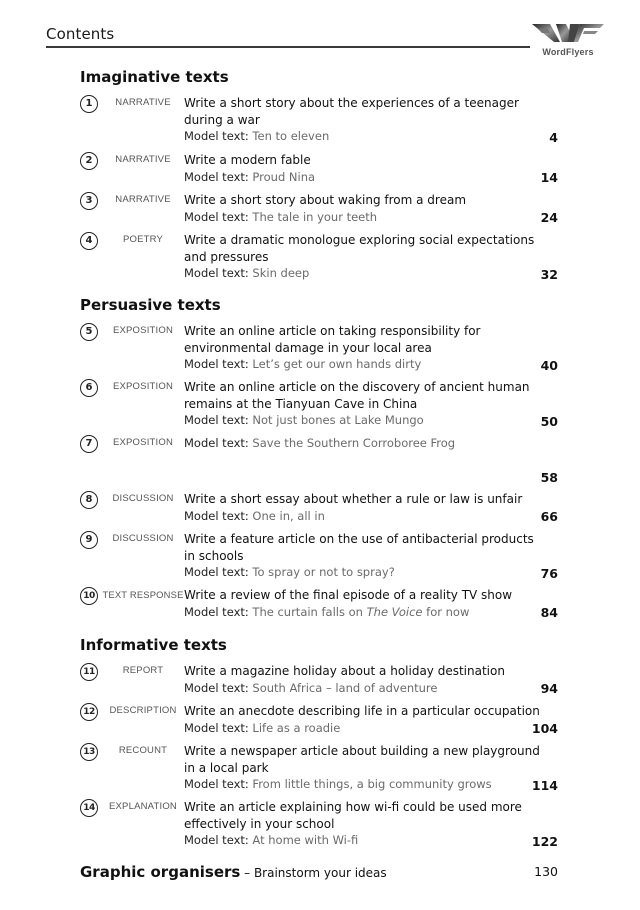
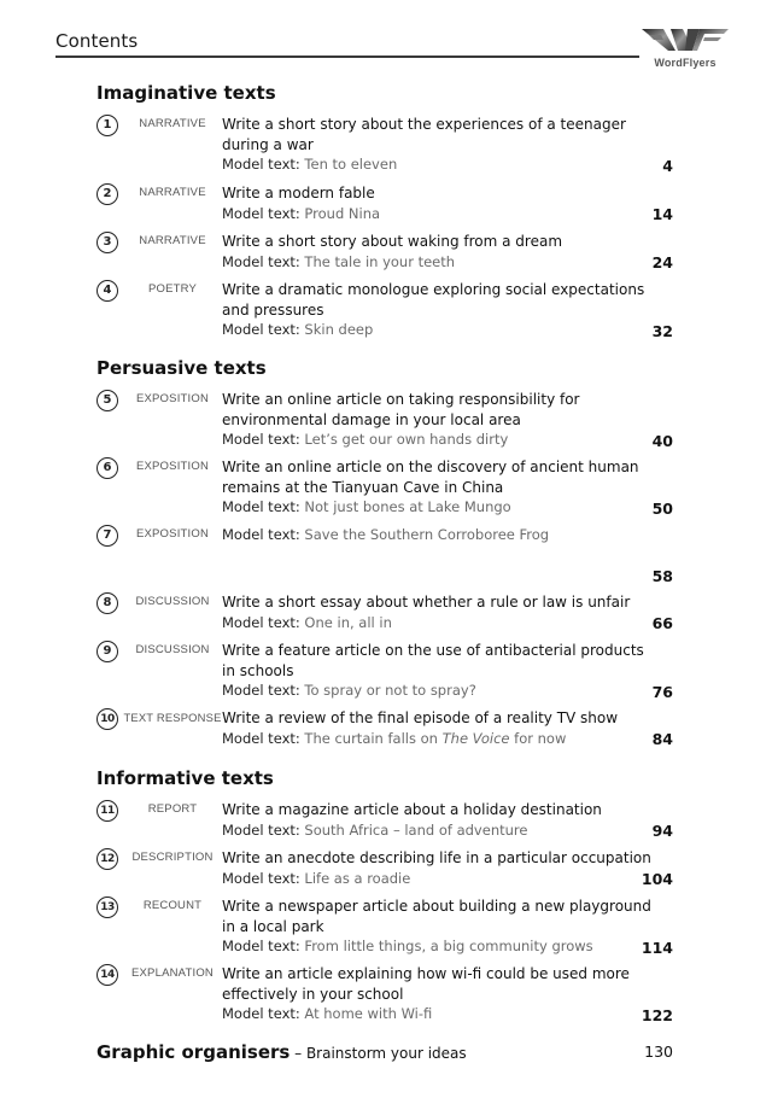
  Contents
  WordFlyers
  Imaginative texts
  1
  NARRATIVE
  Write a short story about the experiences of a teenager
  during a war
  Model text: Ten to eleven
  4
  2
  NARRATIVE
  Write a modern fable
  Model text: Proud Nina
  14
  3
  NARRATIVE
  Write a short story about waking from a dream
  Model text: The tale in your teeth
  24
  4
  POETRY
  Write a dramatic monologue exploring social expectations
  and pressures
  Model text: Skin deep
  32
  Persuasive texts
  5
  EXPOSITION
  Write an online article on taking responsibility for
  environmental damage in your local area
  Model text: Let’s get our own hands dirty
  40
  6
  EXPOSITION
  Write an online article on the discovery of ancient human
  remains at the Tianyuan Cave in China
  Model text: Not just bones at Lake Mungo
  50
  7
  EXPOSITION
  Model text: Save the Southern Corroboree Frog
  58
  8
  DISCUSSION
  Write a short essay about whether a rule or law is unfair
  Model text: One in, all in
  66
  9
  DISCUSSION
  Write a feature article on the use of antibacterial products
  in schools
  Model text: To spray or not to spray?
  76
  10
  TEXT RESPONSE
  Write a review of the final episode of a reality TV show
  Model text: The curtain falls on The Voice for now
  84
  Informative texts
  11
  REPORT
- Write a magazine holiday about a holiday destination
+ Write a magazine article about a holiday destination
  Model text: South Africa – land of adventure
  94
  12
  DESCRIPTION
  Write an anecdote describing life in a particular occupation
  Model text: Life as a roadie
  104
  13
  RECOUNT
  Write a newspaper article about building a new playground
  in a local park
  Model text: From little things, a big community grows
  114
  14
  EXPLANATION
  Write an article explaining how wi-fi could be used more
  effectively in your school
  Model text: At home with Wi-fi
  122
  Graphic organisers – Brainstorm your ideas
  130
